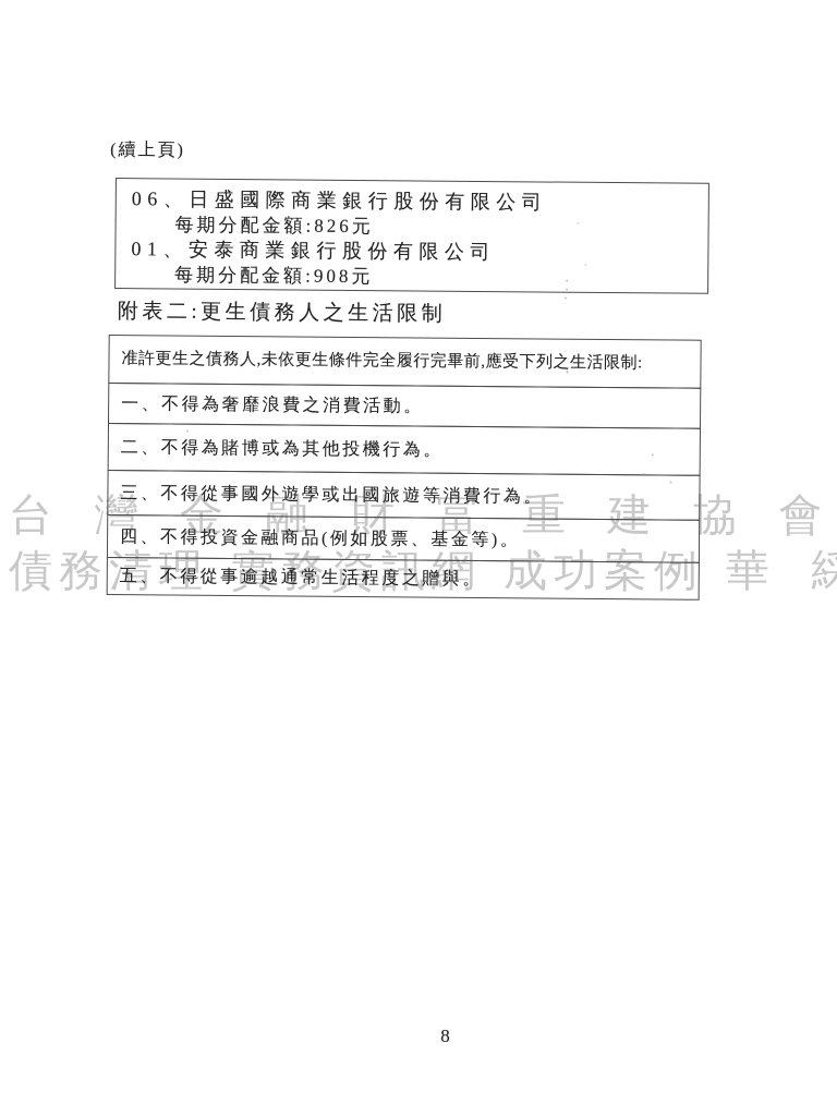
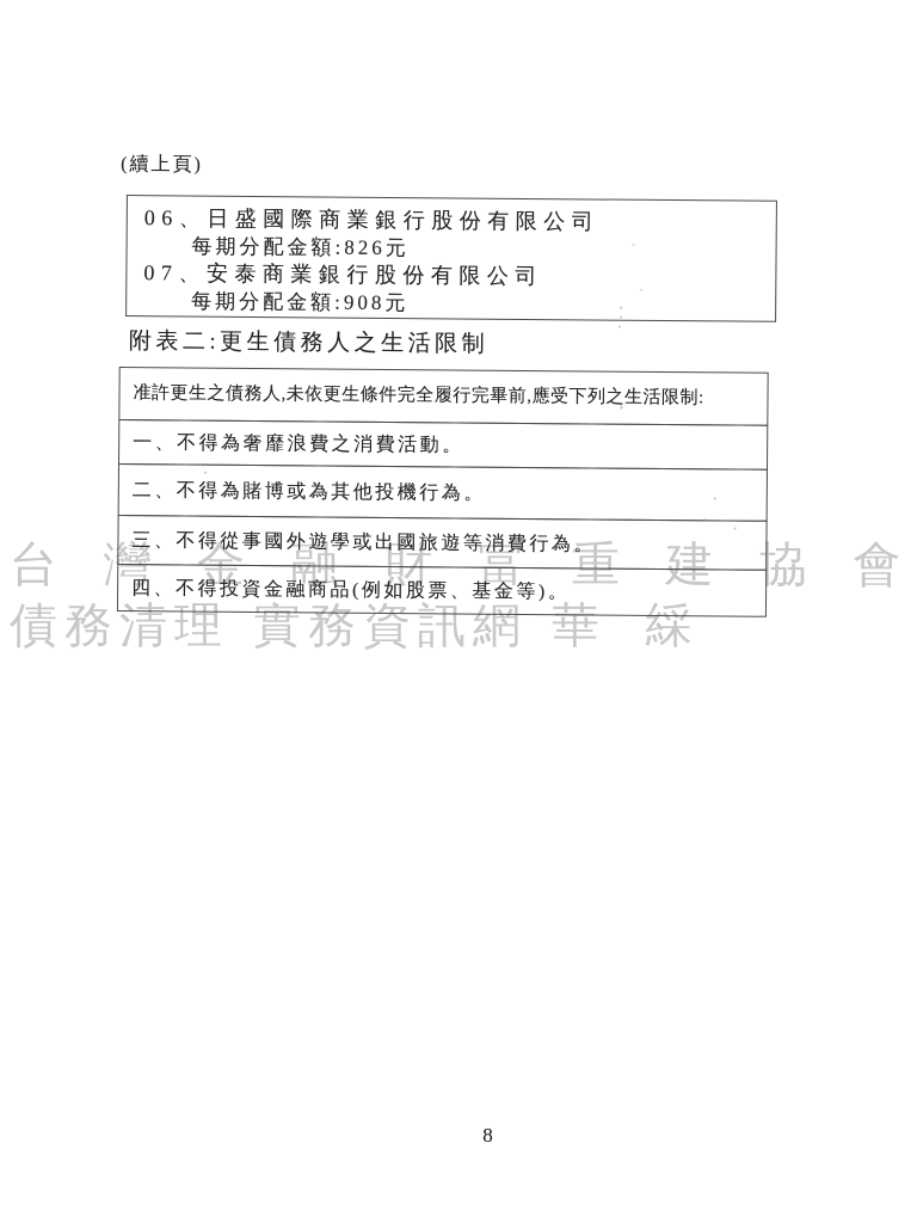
  台灣金融財富重建協會
  債務清理
  實務資訊網
- 成功案例
  華
  綵
  (續上頁)
  06、日盛國際商業銀行股份有限公司
  每期分配金額:826元
- 01、安泰商業銀行股份有限公司
+ 07、安泰商業銀行股份有限公司
  每期分配金額:908元
  附表二:更生債務人之生活限制
  准許更生之債務人,未依更生條件完全履行完畢前,應受下列之生活限制:
  一、不得為奢靡浪費之消費活動。
  二、不得為賭博或為其他投機行為。
  三、不得從事國外遊學或出國旅遊等消費行為。
  四、不得投資金融商品(例如股票、基金等)。
- 五、不得從事逾越通常生活程度之贈與。
  8
